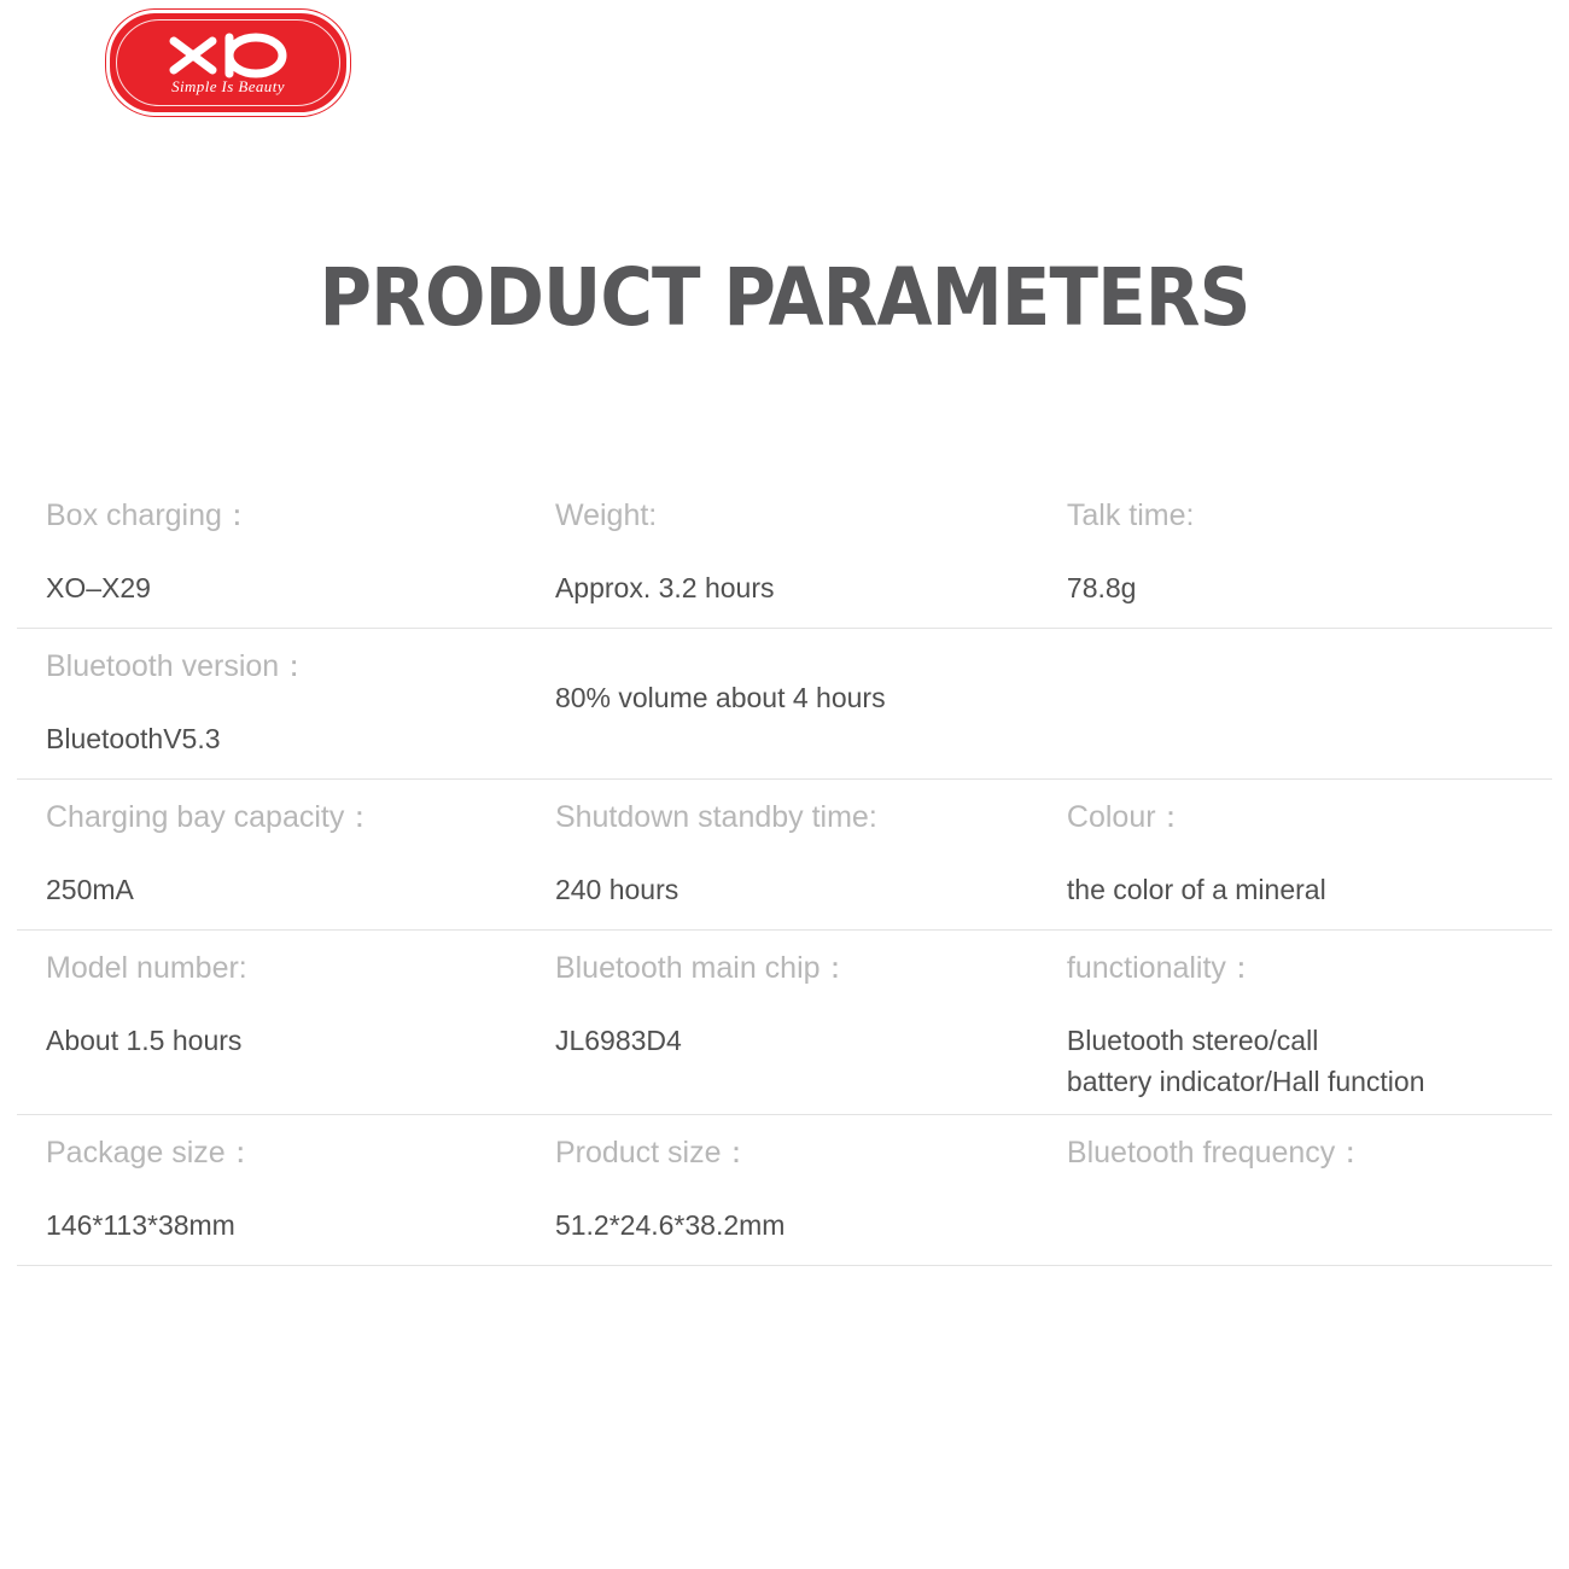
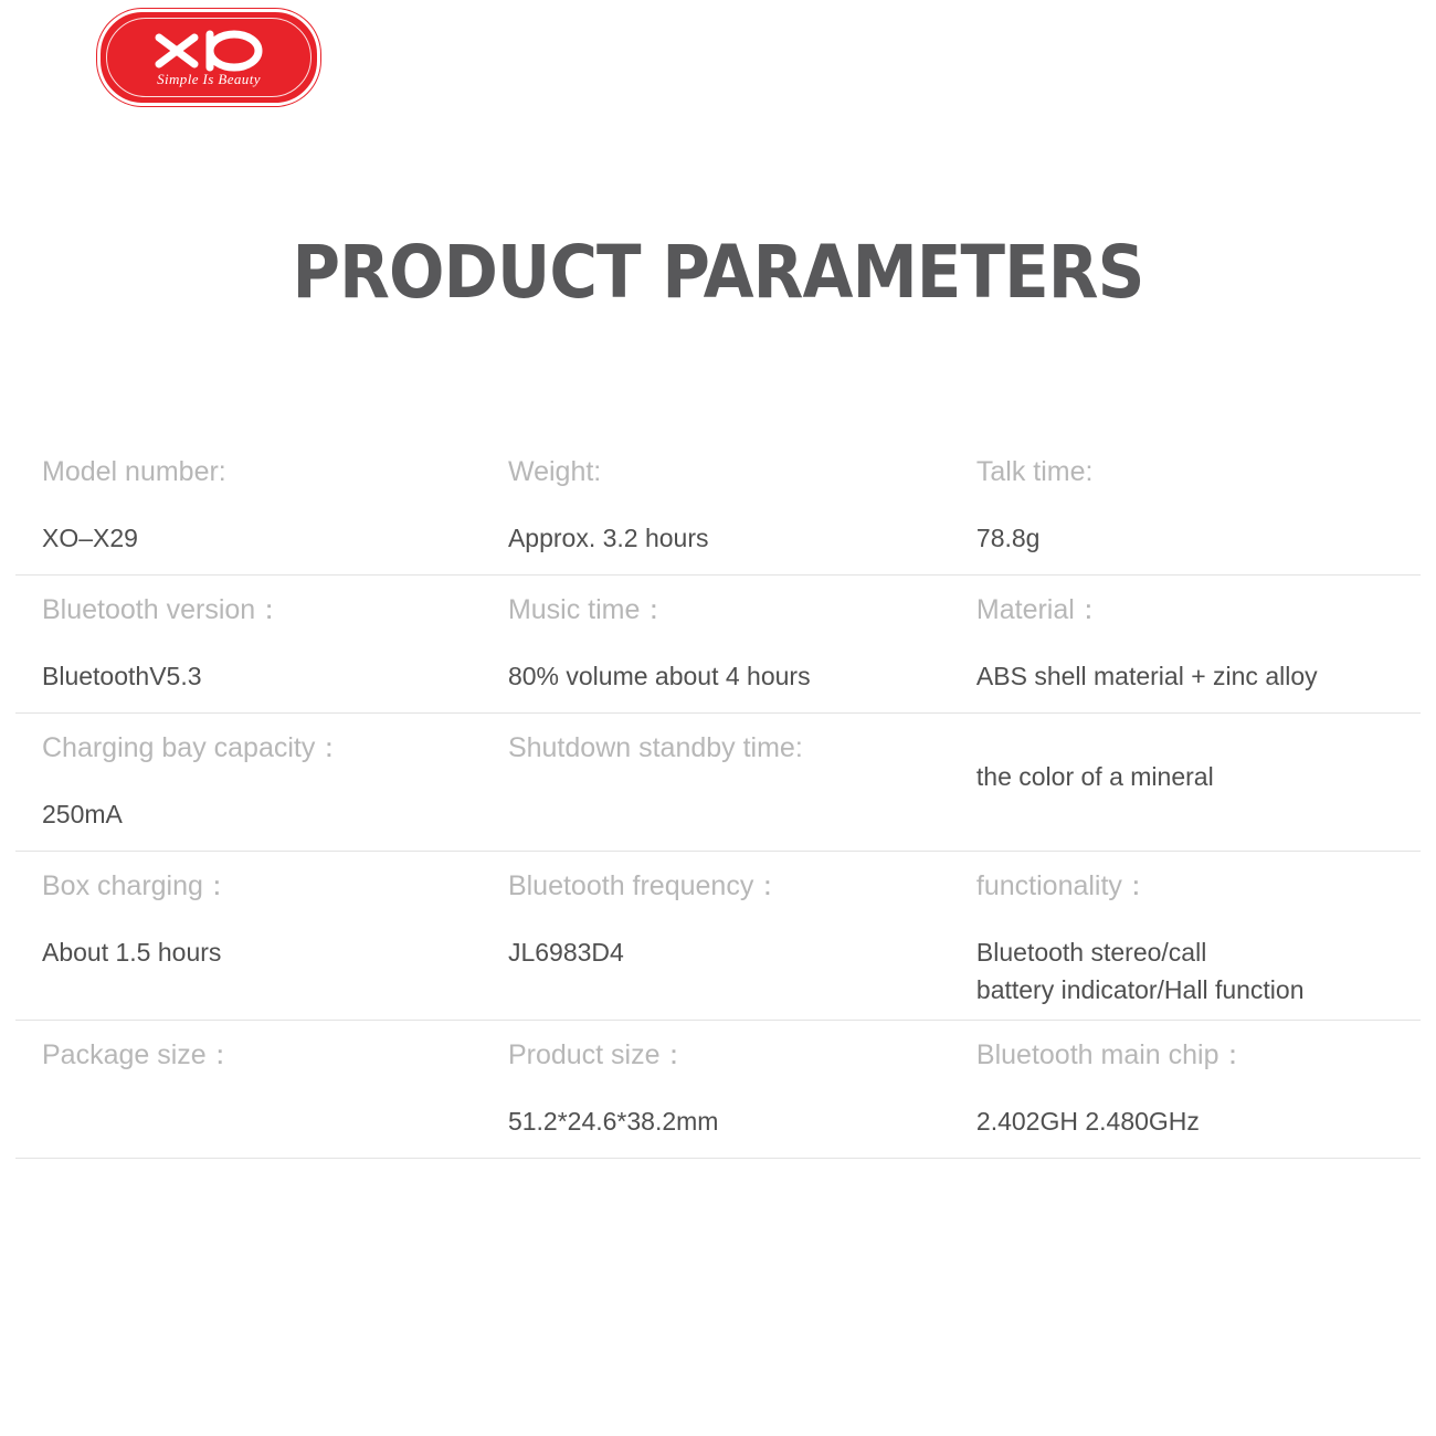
  Simple Is Beauty
  PRODUCT PARAMETERS
- Box charging：
+ Model number:
  XO–X29
  Weight:
  Approx. 3.2 hours
  Talk time:
  78.8g
  Bluetooth version：
  BluetoothV5.3
+ Music time：
  80% volume about 4 hours
+ Material：
+ ABS shell material + zinc alloy
  Charging bay capacity：
  250mA
  Shutdown standby time:
- 240 hours
- Colour：
  the color of a mineral
- Model number:
+ Box charging：
  About 1.5 hours
- Bluetooth main chip：
+ Bluetooth frequency：
  JL6983D4
  functionality：
  Bluetooth stereo/call
  battery indicator/Hall function
  Package size：
- 146*113*38mm
  Product size：
  51.2*24.6*38.2mm
- Bluetooth frequency：
+ Bluetooth main chip：
+ 2.402GH 2.480GHz
